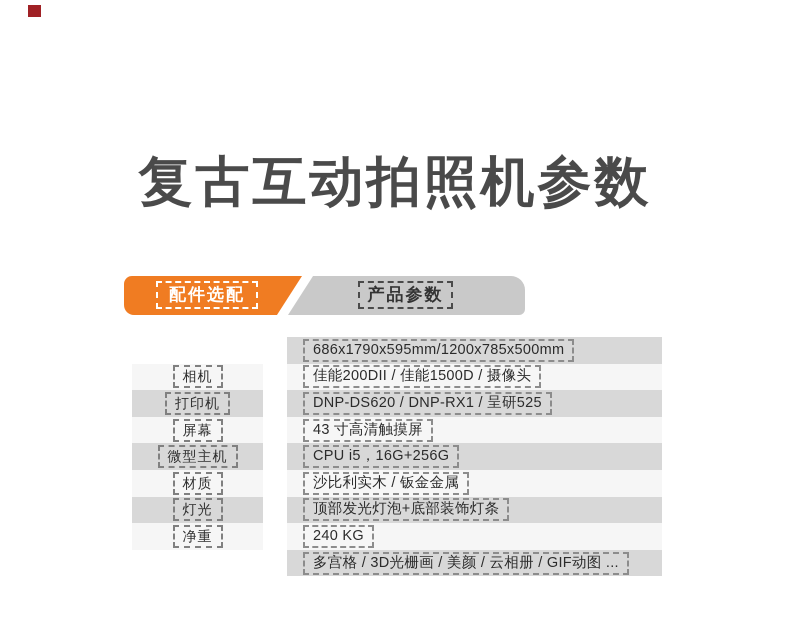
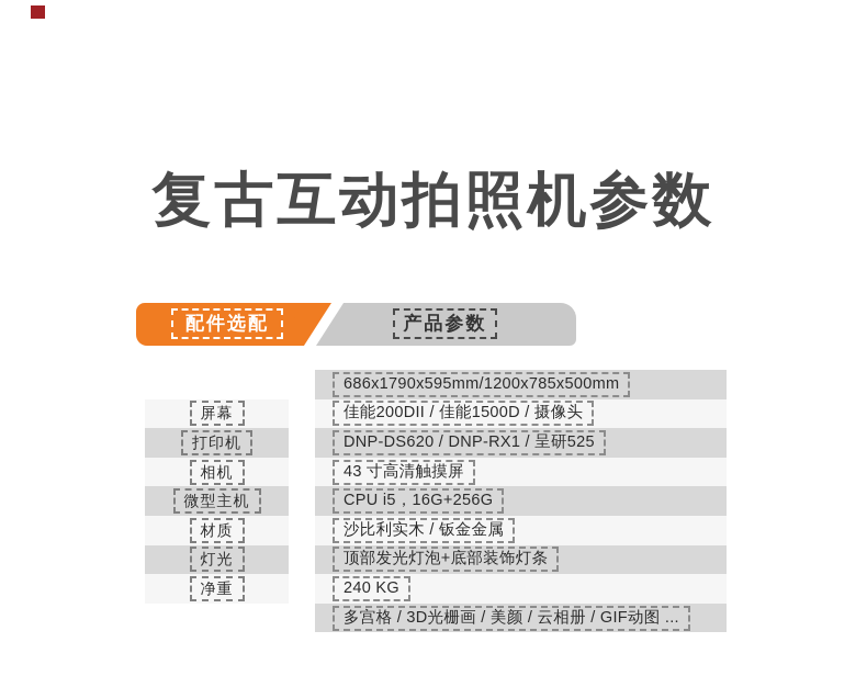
  复古互动拍照机参数
  配件选配
  产品参数
  686x1790x595mm/1200x785x500mm
- 相机
+ 屏幕
  佳能200DII / 佳能1500D / 摄像头
  打印机
  DNP-DS620 / DNP-RX1 / 呈研525
- 屏幕
+ 相机
  43 寸高清触摸屏
  微型主机
  CPU i5，16G+256G
  材质
  沙比利实木 / 钣金金属
  灯光
  顶部发光灯泡+底部装饰灯条
  净重
  240 KG
  多宫格 / 3D光栅画 / 美颜 / 云相册 / GIF动图 ...
